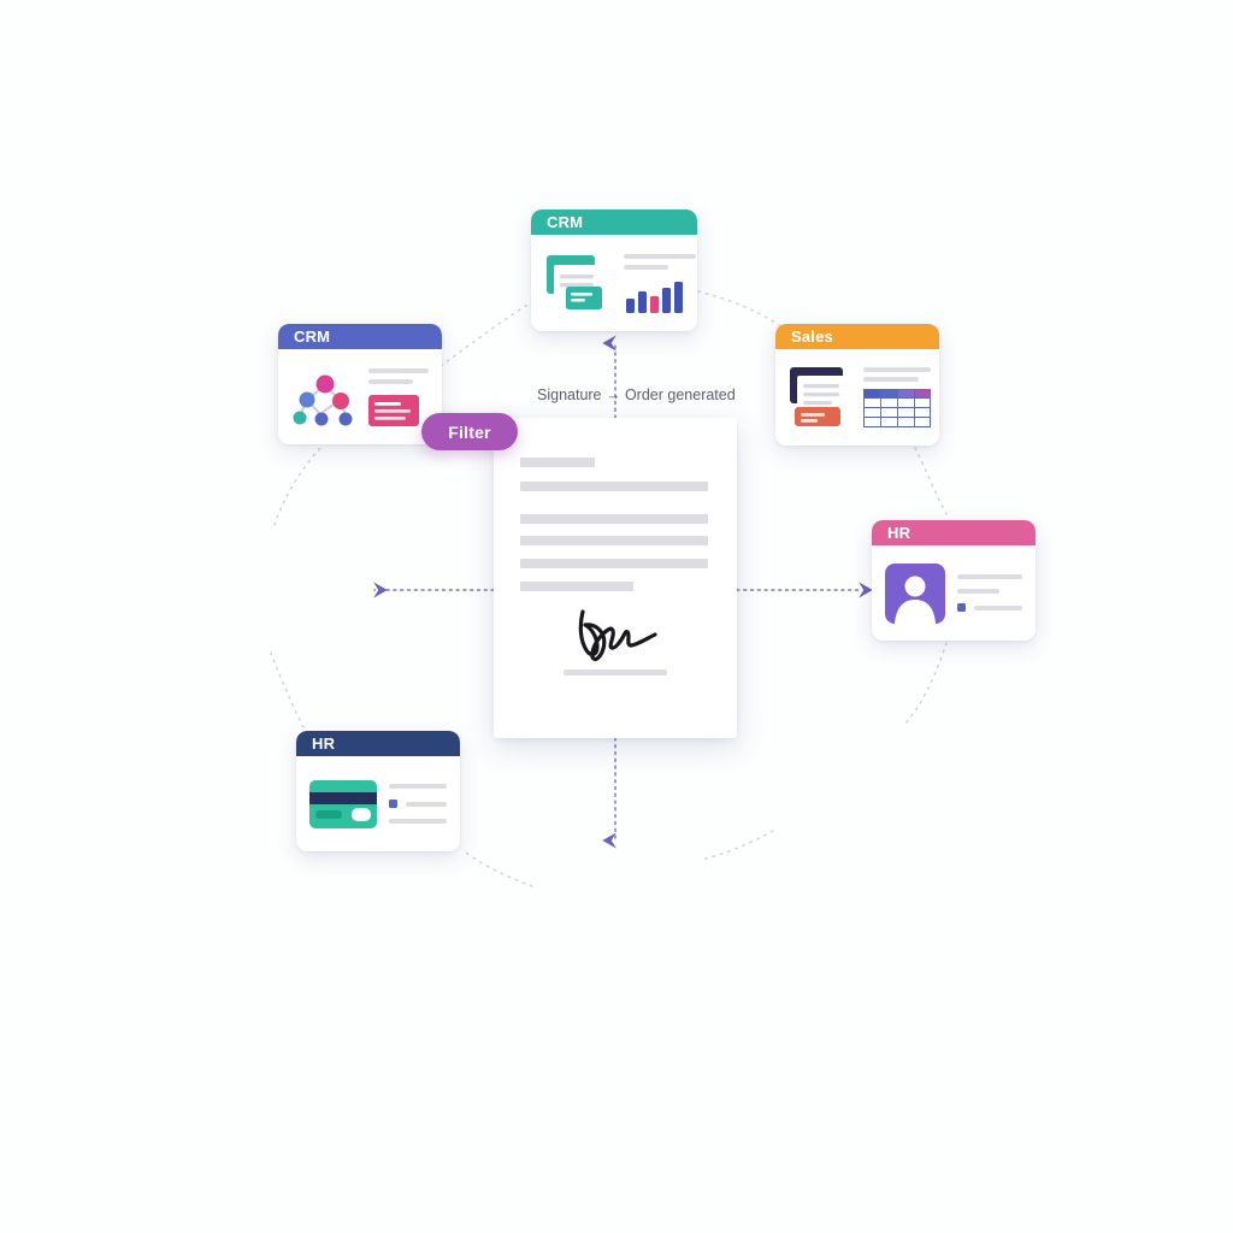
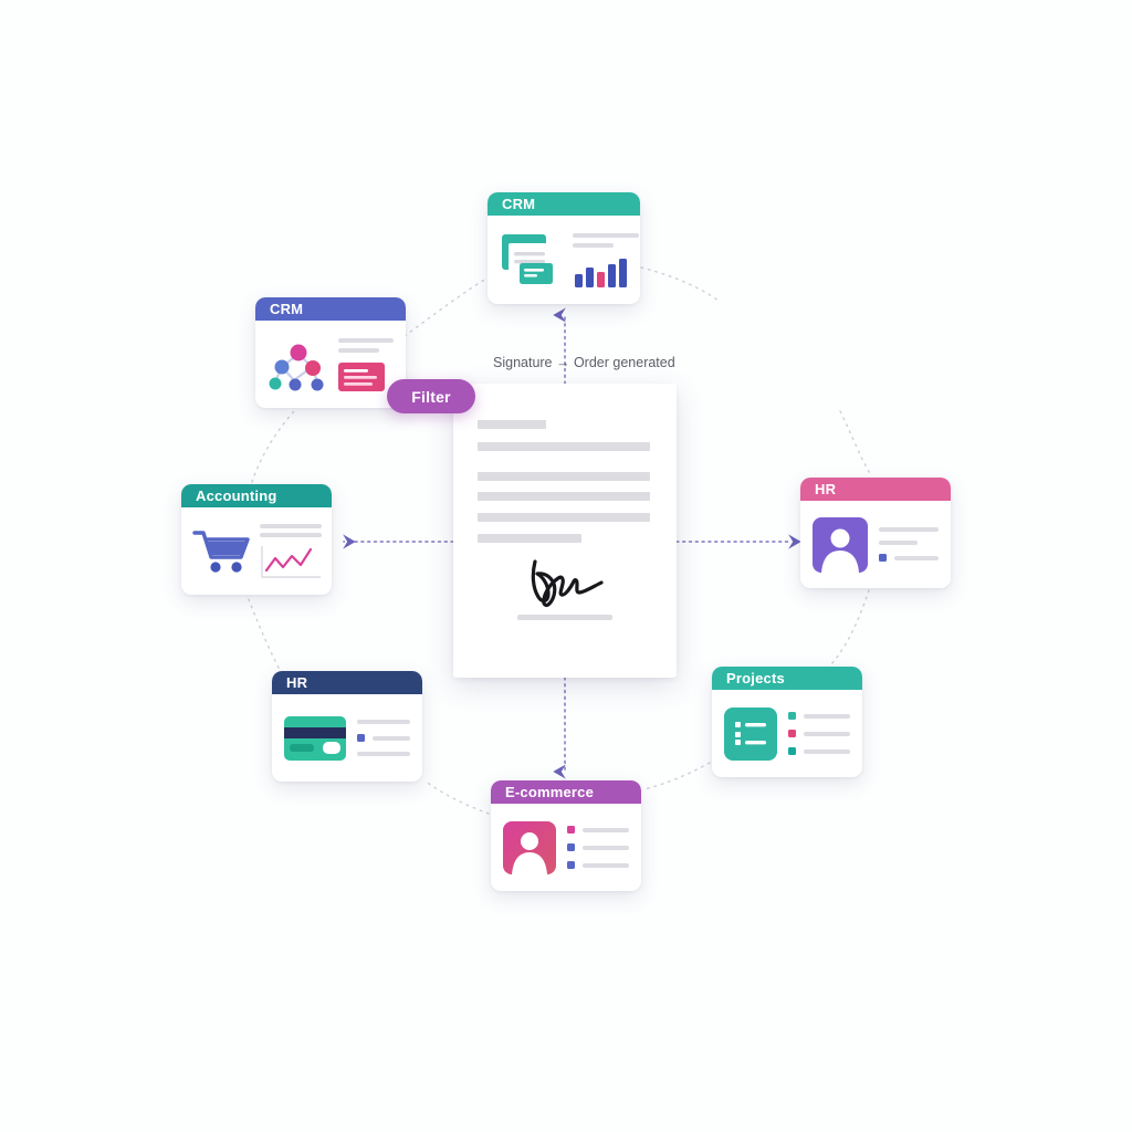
  CRM
  CRM
- Sales
  HR
+ Projects
+ E-commerce
  HR
+ Accounting
  Filter
  Signature → Order generated
